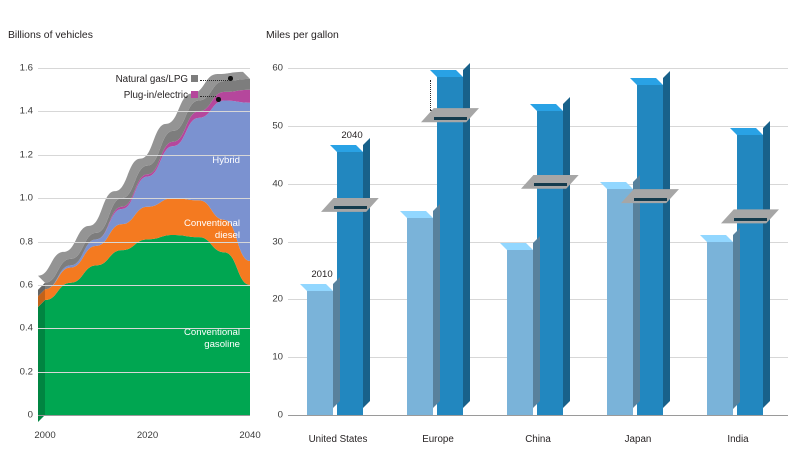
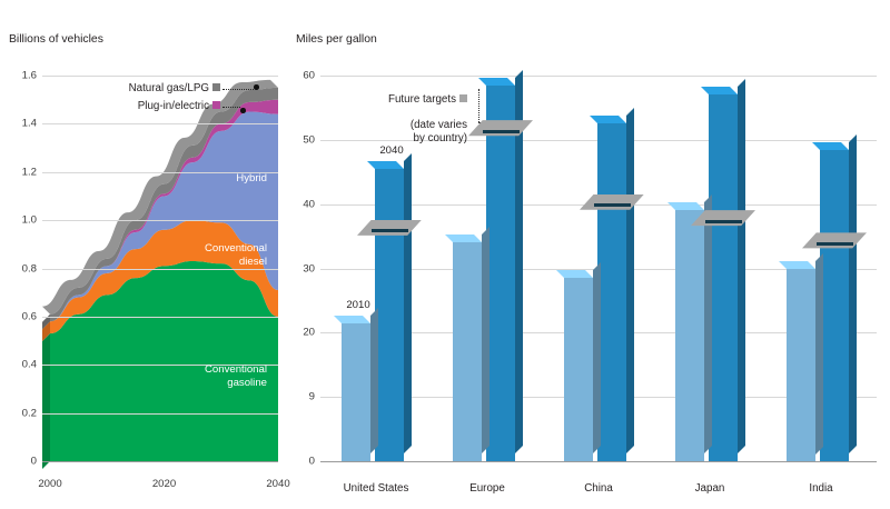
  Billions of vehicles
  0
  0.2
  0.4
  0.6
  0.8
  1.0
  1.2
  1.4
  1.6
  2000
  2020
  2040
  Hybrid
  Conventional
  diesel
  Conventional
  gasoline
  Natural gas/LPG
  Plug-in/electric
  Miles per gallon
  0
- 10
+ 9
  20
  30
  40
  50
  60
  United States
  Europe
  China
  Japan
  India
  2010
  2040
+ Future targets
+ (date varies
+ by country)
